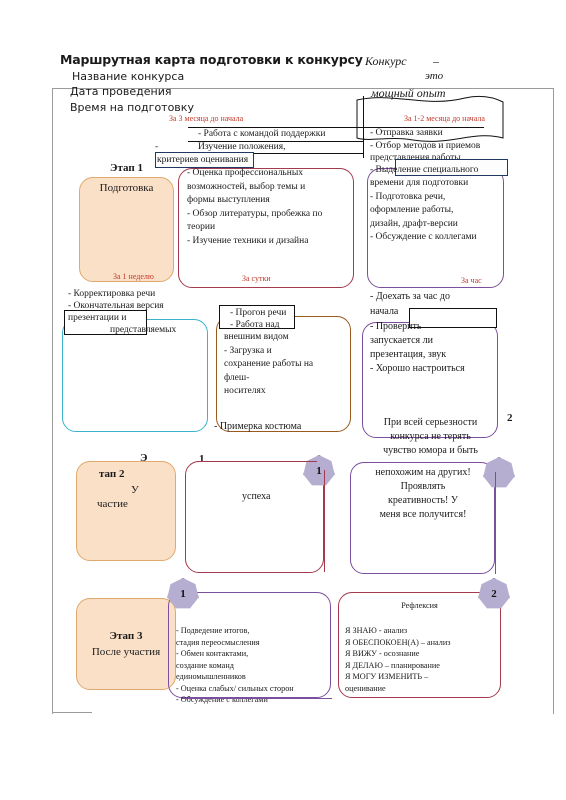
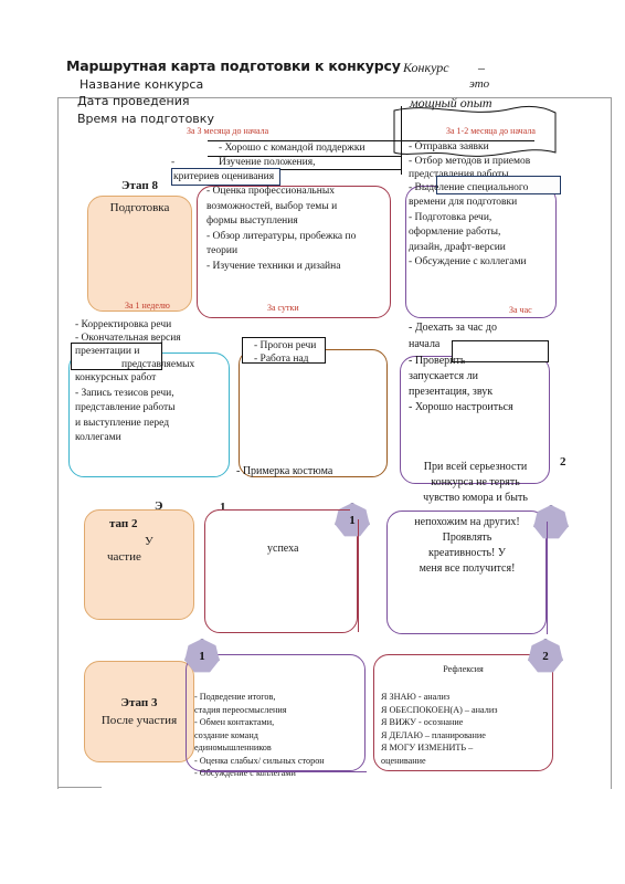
  Маршрутная карта подготовки к конкурсу
  Название конкурса
  Дата проведения
  Время на подготовку
  Конкурс
  –
  это
  мощный опыт
  За 3 месяца до начала
  За 1-2 месяца до начала
- Этап 1
+ Этап 8
  Подготовка
  За 1 неделю
  - Оценка профессиональных
  возможностей, выбор темы и
  формы выступления
  - Обзор литературы, пробежка по
  теории
  - Изучение техники и дизайна
  За сутки
- - Работа с командой поддержки
+ - Хорошо с командой поддержки
  -
  Изучение положения,
  критериев оценивания
  - Отправка заявки
  - Отбор методов и приемов
  представления работы
  - Выделение специального
  времени для подготовки
  - Подготовка речи,
  оформление работы,
  дизайн, драфт-версии
  - Обсуждение с коллегами
  За час
  - Корректировка речи
  - Окончательная версия
  презентации и
  представляемых
+ конкурсных работ
+ - Запись тезисов речи,
+ представление работы
+ и выступление перед
+ коллегами
  - Прогон речи
  - Работа над
- внешним видом
- - Загрузка и
- сохранение работы на
- флеш-
- носителях
  - Примерка костюма
  - Доехать за час до
  начала
  - Проверить
  запускается ли
  презентация, звук
  - Хорошо настроиться
  При всей серьезности
  конкурса не терять
  чувство юмора и быть
  2
  Э
  тап 2
  У
  частие
  1
  успеха
  непохожим на других!
  Проявлять
  креативность! У
  меня все получится!
  1
  Этап 3
  После участия
  - Подведение итогов,
  стадия переосмысления
  - Обмен контактами,
  создание команд
  единомышленников
  - Оценка слабых/ сильных сторон
  - Обсуждение с коллегами
  Рефлексия
  Я ЗНАЮ - анализ
  Я ОБЕСПОКОЕН(А) – анализ
  Я ВИЖУ - осознание
  Я ДЕЛАЮ – планирование
  Я МОГУ ИЗМЕНИТЬ –
  оценивание
  1
  2
